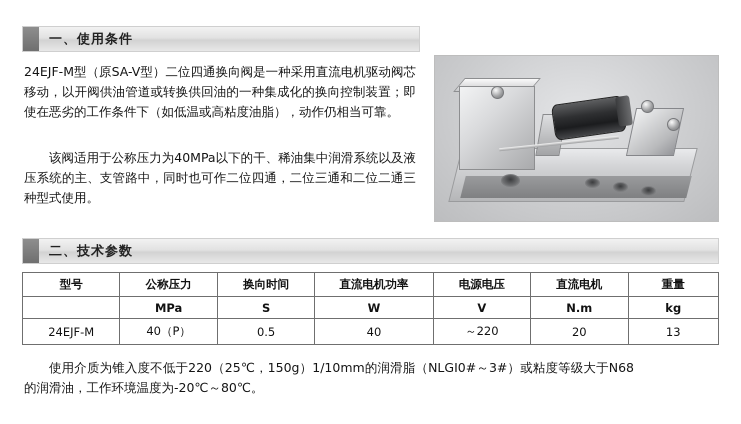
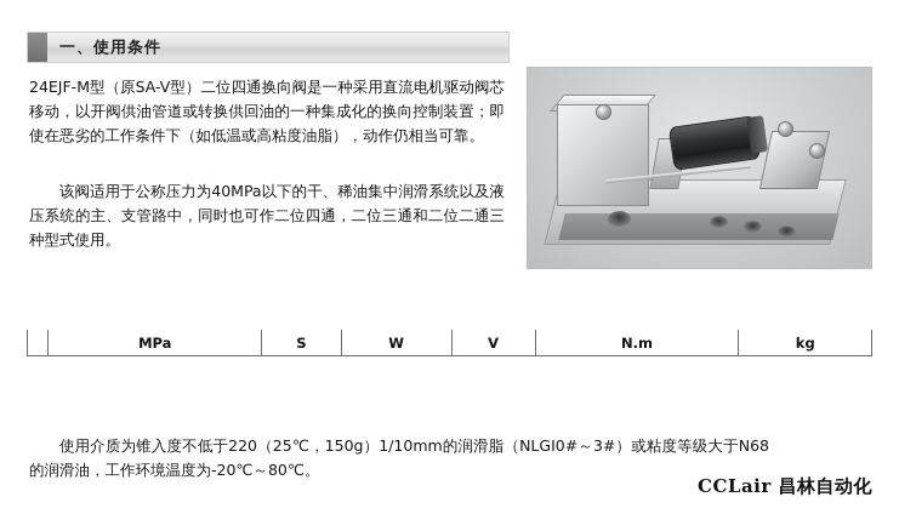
  一、使用条件
  24EJF-M型（原SA-V型）二位四通换向阀是一种采用直流电机驱动阀芯移动，以开阀供油管道或转换供回油的一种集成化的换向控制装置；即使在恶劣的工作条件下（如低温或高粘度油脂），动作仍相当可靠。
  该阀适用于公称压力为40MPa以下的干、稀油集中润滑系统以及液压系统的主、支管路中，同时也可作二位四通，二位三通和二位二通三种型式使用。
- 二、技术参数
- 型号	公称压力	换向时间	直流电机功率	电源电压	直流电机	重量
  	MPa	S	W	V	N.m	kg
- 24EJF-M	40（P）	0.5	40	～220	20	13
  使用介质为锥入度不低于220（25℃，150g）1/10mm的润滑脂（NLGI0#～3#）或粘度等级大于N68的润滑油，工作环境温度为-20℃～80℃。
+ CCLair 昌林自动化
